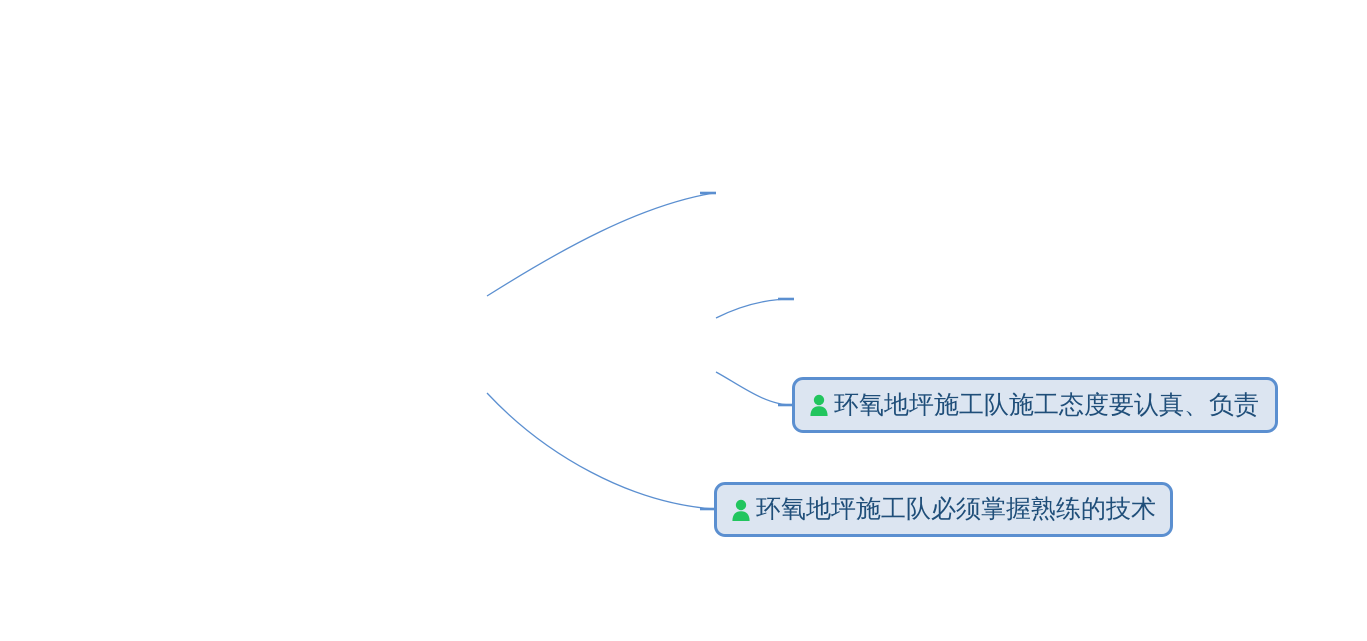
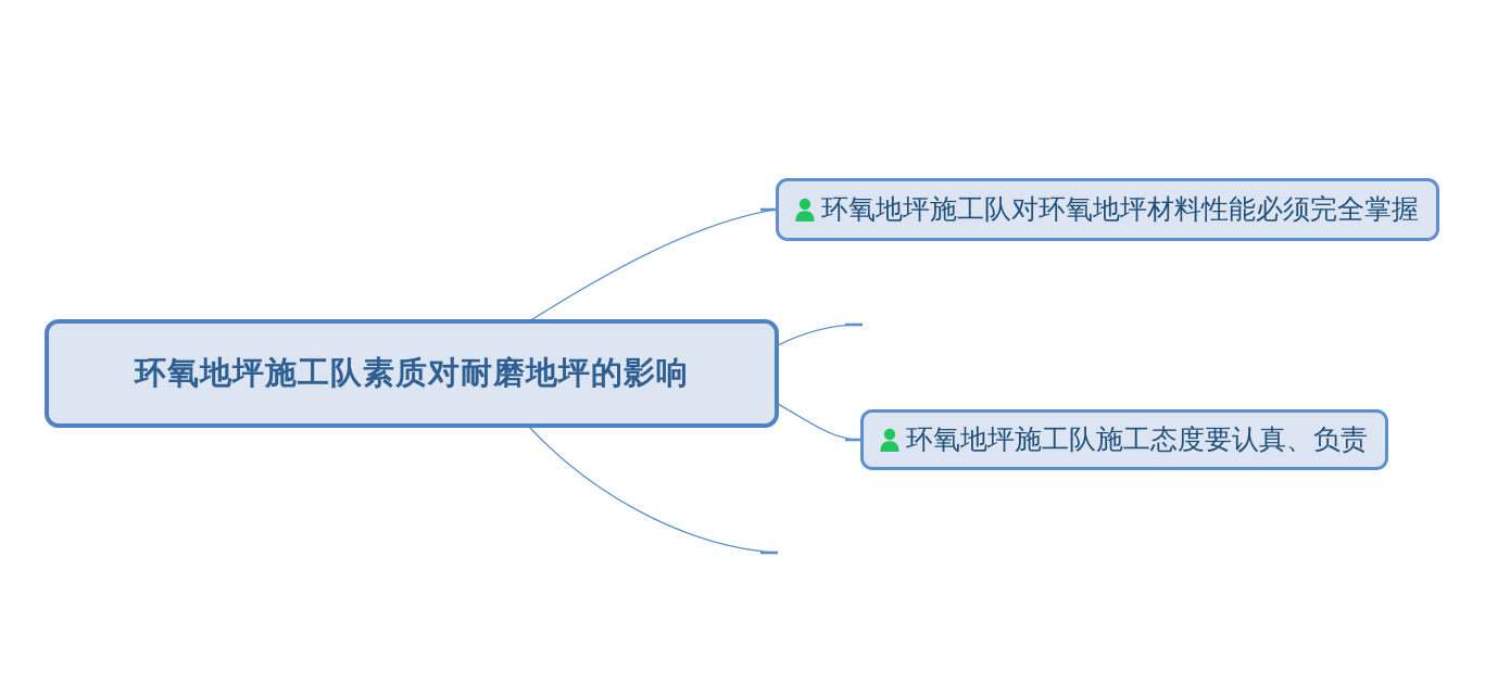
+ 环氧地坪施工队素质对耐磨地坪的影响
+ 环氧地坪施工队对环氧地坪材料性能必须完全掌握
  环氧地坪施工队施工态度要认真、负责
- 环氧地坪施工队必须掌握熟练的技术
